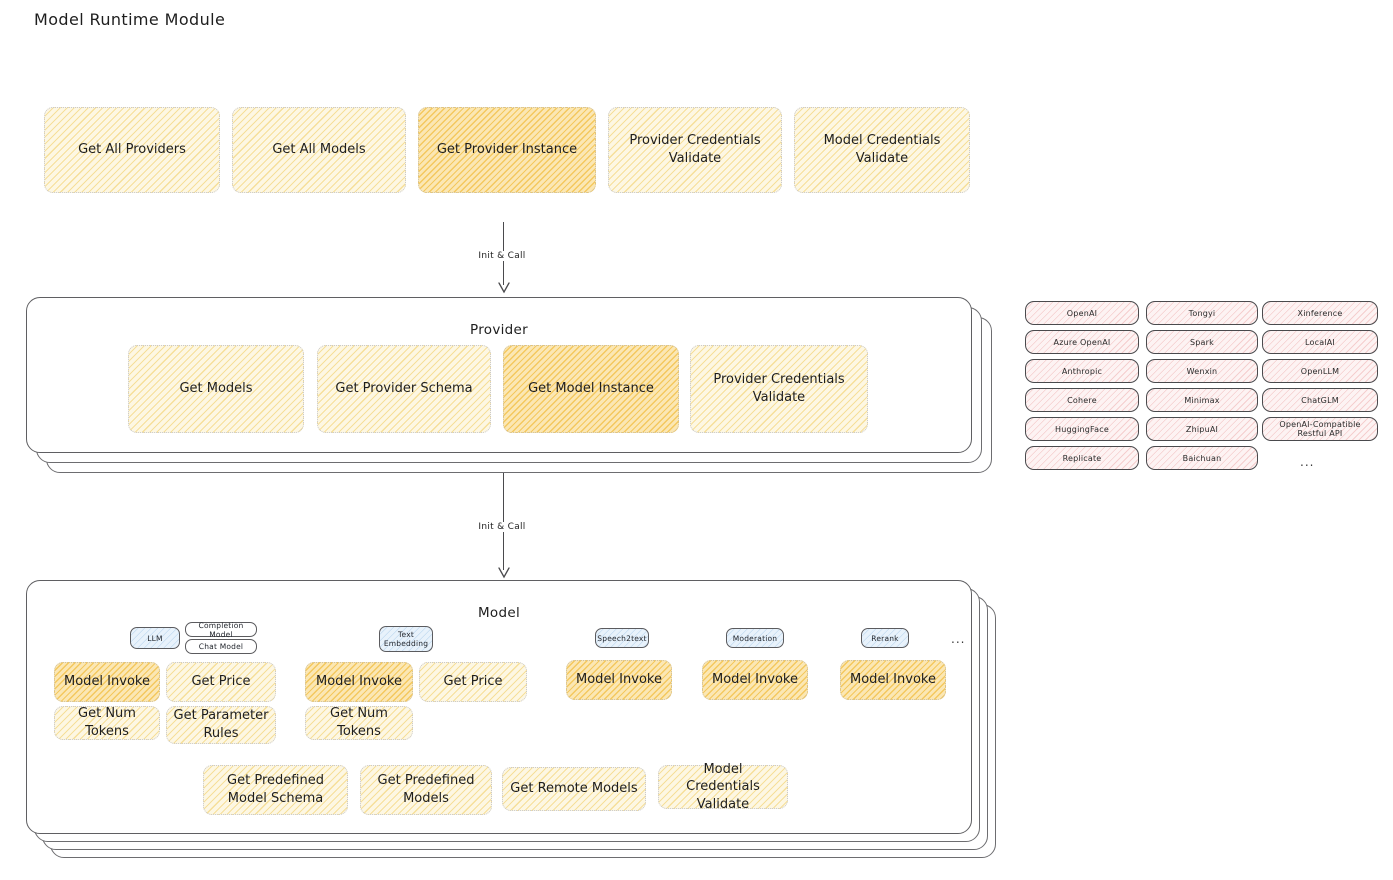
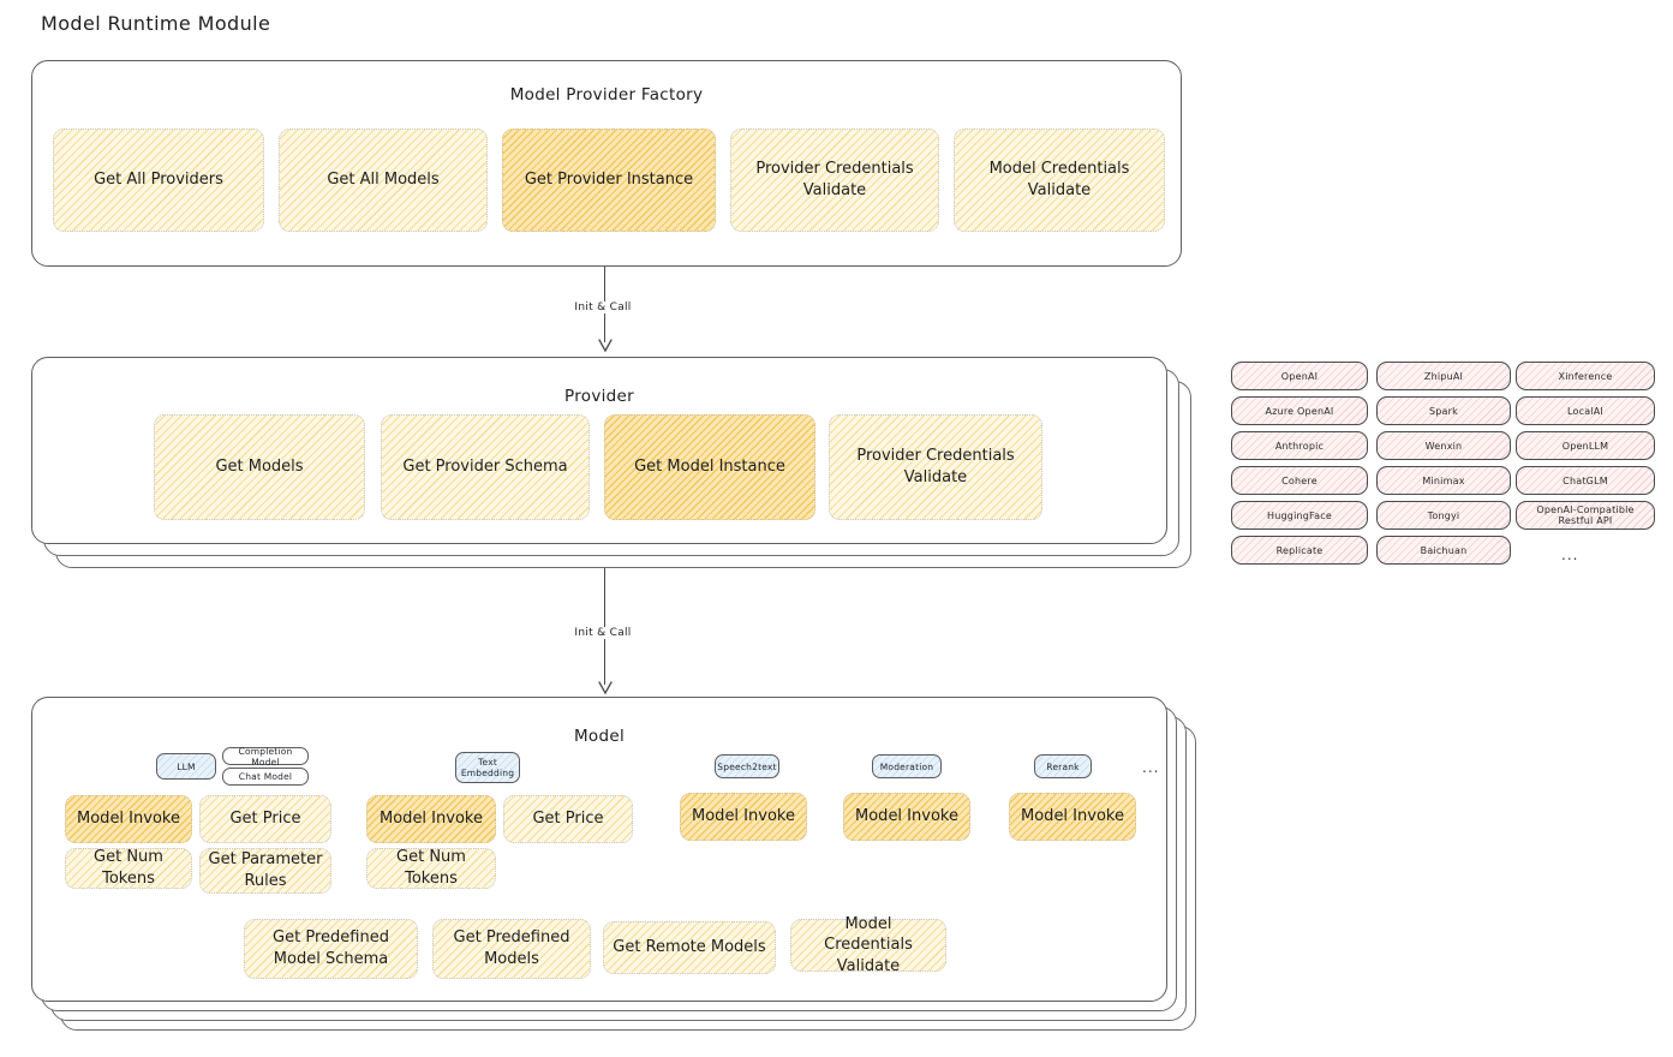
  Model Runtime Module
+ Model Provider Factory
  Get All Providers
  Get All Models
  Get Provider Instance
  Provider Credentials Validate
  Model Credentials Validate
  Init & Call
  Provider
  Get Models
  Get Provider Schema
  Get Model Instance
  Provider Credentials Validate
  OpenAI
  Azure OpenAI
  Anthropic
  Cohere
  HuggingFace
  Replicate
- Tongyi
+ ZhipuAI
  Spark
  Wenxin
  Minimax
- ZhipuAI
+ Tongyi
  Baichuan
  Xinference
  LocalAI
  OpenLLM
  ChatGLM
  OpenAI-Compatible Restful API
  ...
  Init & Call
  Model
  LLM
  Completion Model
  Chat Model
  Text Embedding
  Speech2text
  Moderation
  Rerank
  Model Invoke
  Get Price
  Get Num Tokens
  Get Parameter Rules
  Model Invoke
  Get Price
  Get Num Tokens
  Model Invoke
  Model Invoke
  Model Invoke
  ...
  Get Predefined Model Schema
  Get Predefined Models
  Get Remote Models
  Model Credentials Validate
